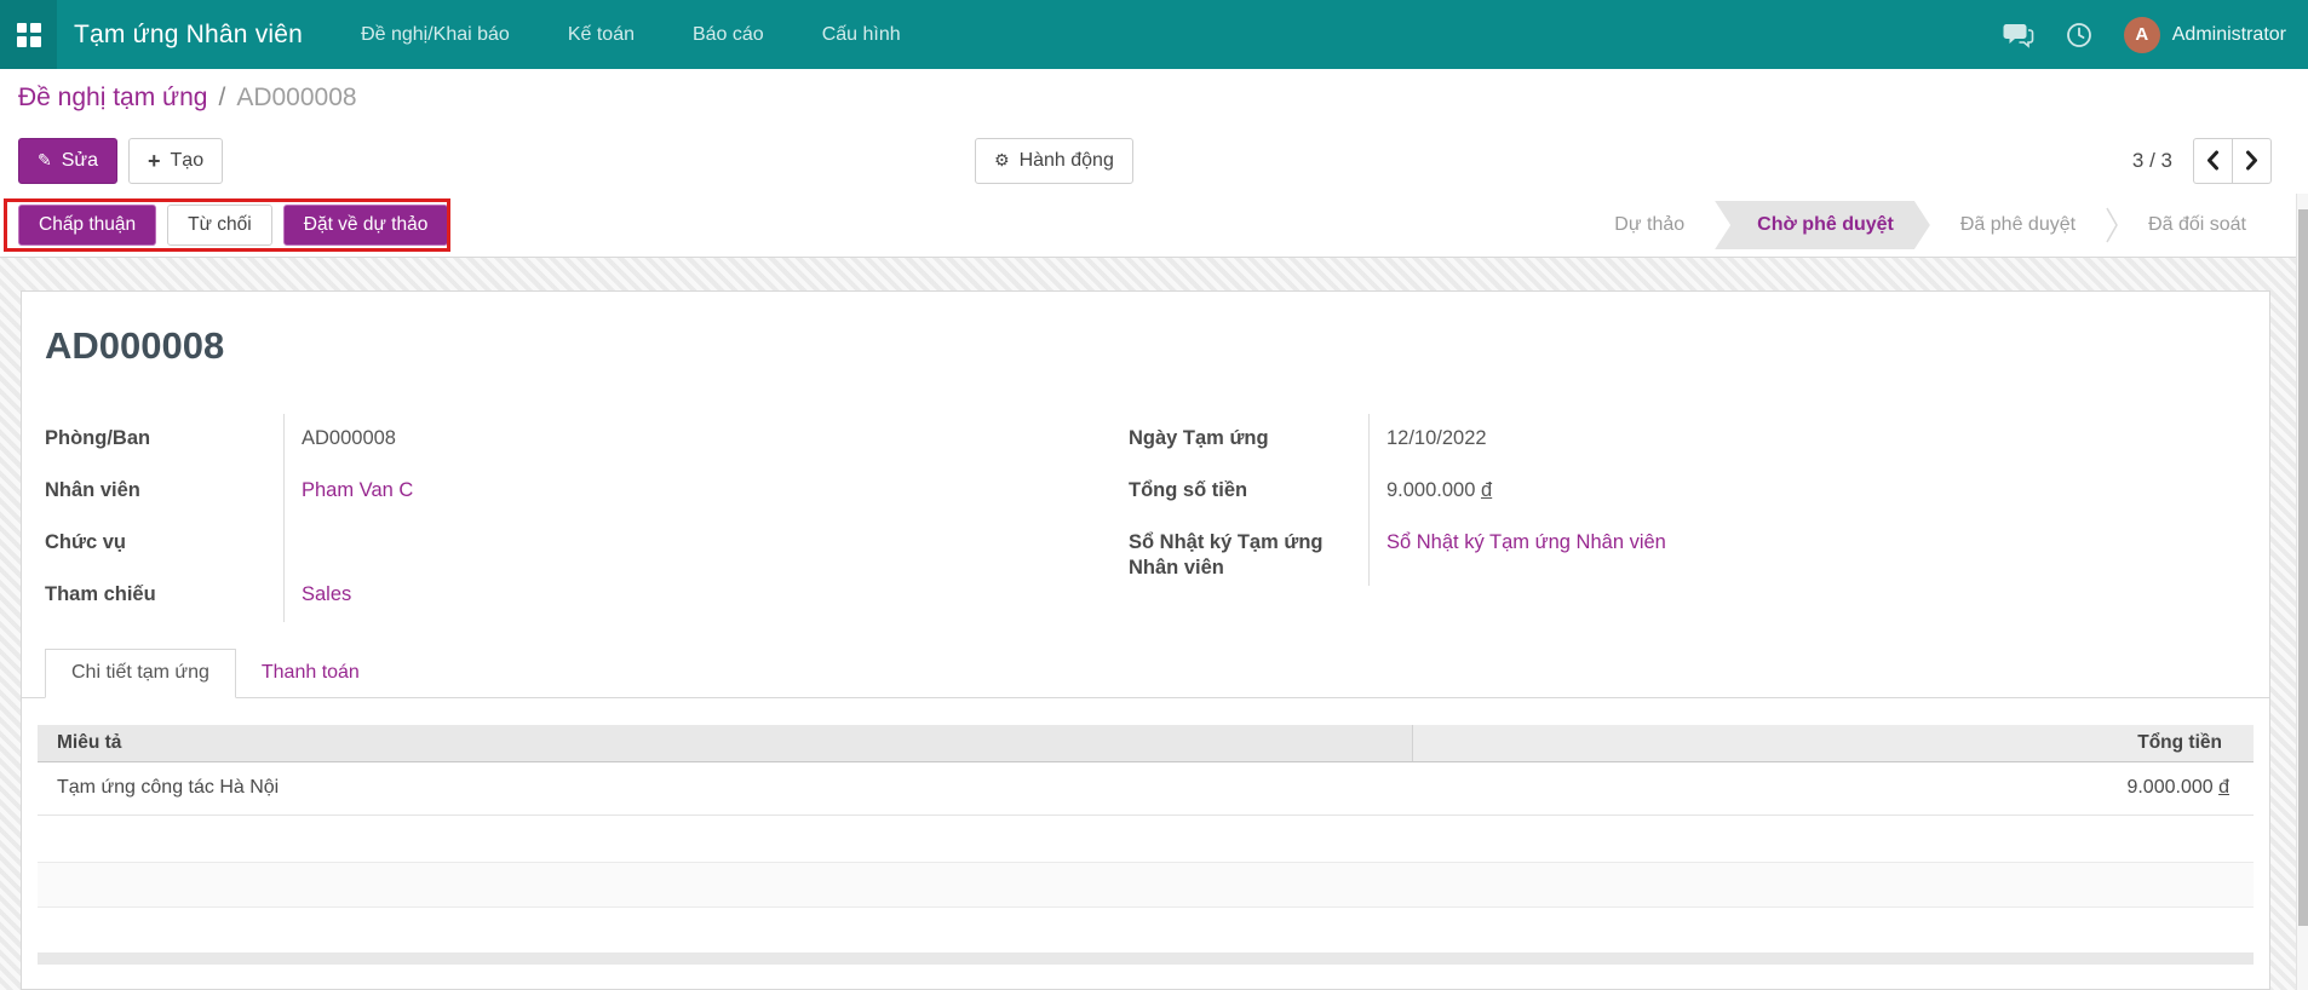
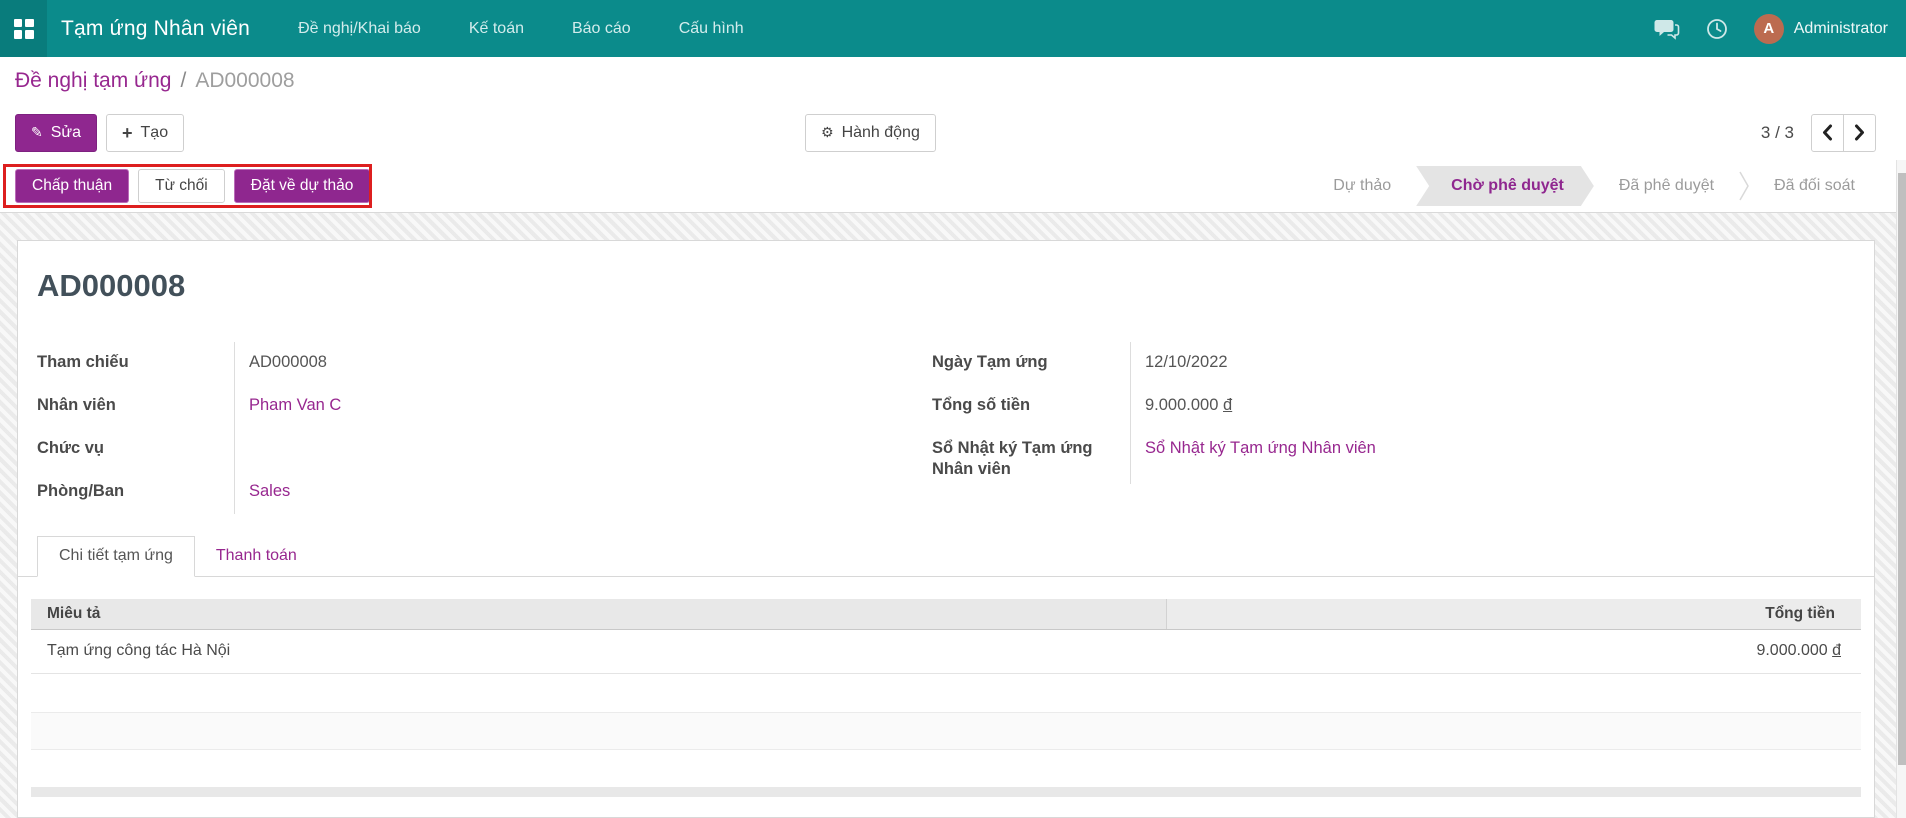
  Tạm ứng Nhân viên
  Đề nghị/Khai báo
  Kế toán
  Báo cáo
  Cấu hình
  A
  Administrator
  Đề nghị tạm ứng
  /
  AD000008
  ✎
  Sửa
  +
  Tạo
  ⚙
  Hành động
  3 / 3
  Chấp thuận
  Từ chối
  Đặt về dự thảo
  Dự thảo
  Chờ phê duyệt
  Đã phê duyệt
  Đã đối soát
  AD000008
- Phòng/Ban
+ Tham chiếu
  AD000008
  Nhân viên
  Pham Van C
  Chức vụ
- Tham chiếu
+ Phòng/Ban
  Sales
  Ngày Tạm ứng
  12/10/2022
  Tổng số tiền
  9.000.000 đ
  Sổ Nhật ký Tạm ứng Nhân viên
  Sổ Nhật ký Tạm ứng Nhân viên
  Chi tiết tạm ứng
  Thanh toán
  Miêu tả
  Tổng tiền
  Tạm ứng công tác Hà Nội
  9.000.000 đ
